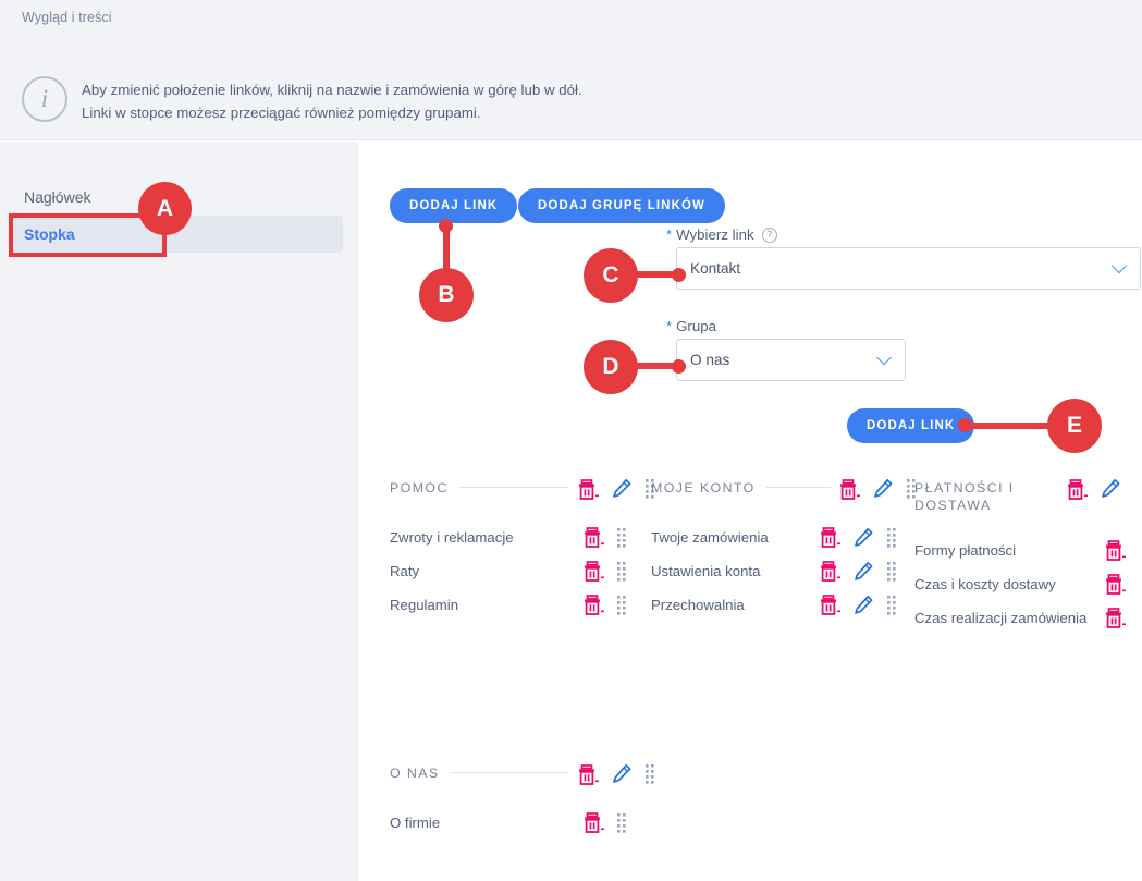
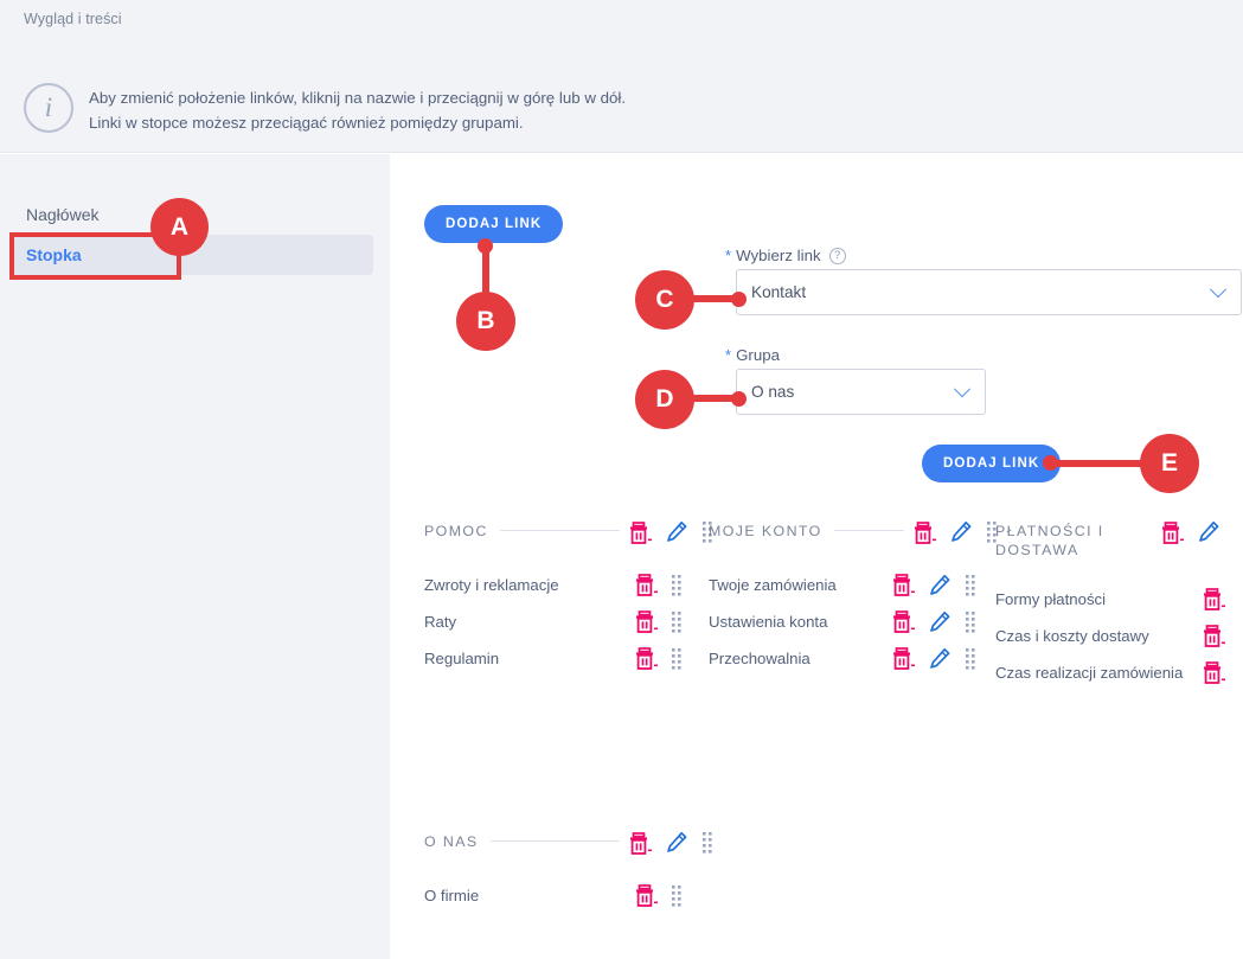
  Wygląd i treści
  i
- Aby zmienić położenie linków, kliknij na nazwie i zamówienia w górę lub w dół.
+ Aby zmienić położenie linków, kliknij na nazwie i przeciągnij w górę lub w dół.
  Linki w stopce możesz przeciągać również pomiędzy grupami.
  Nagłówek
  Stopka
  DODAJ LINK
- DODAJ GRUPĘ LINKÓW
  *
  Wybierz link
  ?
  Kontakt
  *
  Grupa
  O nas
  DODAJ LINK
  POMOC
  Zwroty i reklamacje
  Raty
  Regulamin
  MOJE KONTO
  Twoje zamówienia
  Ustawienia konta
  Przechowalnia
  PŁATNOŚCI I DOSTAWA
  Formy płatności
  Czas i koszty dostawy
  Czas realizacji zamówienia
  O NAS
  O firmie
  A
  B
  C
  D
  E
